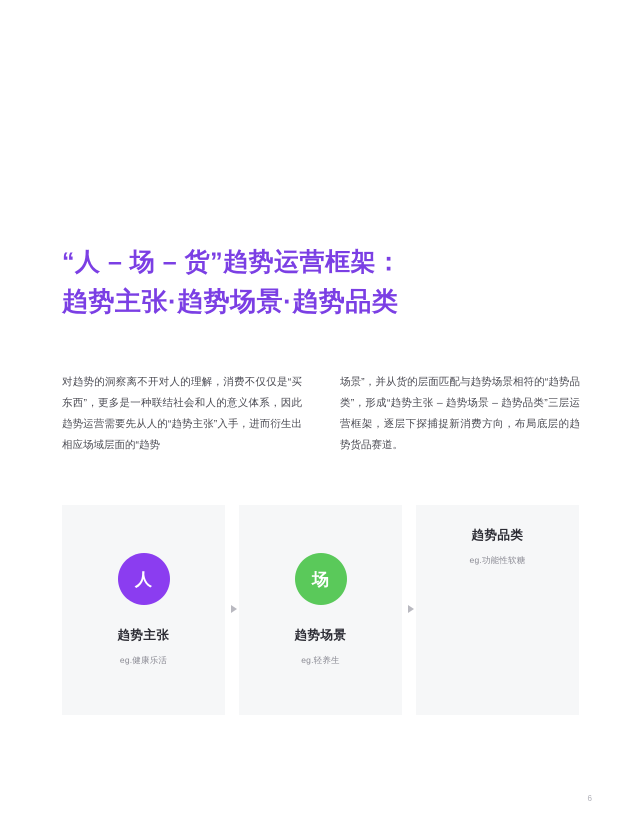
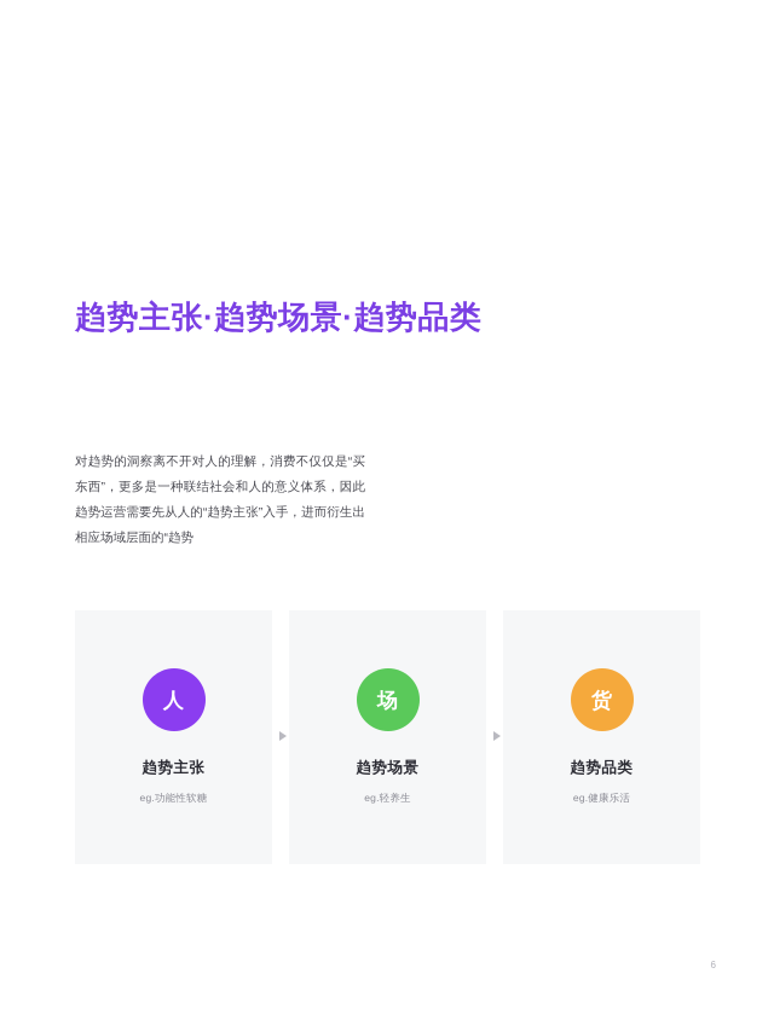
- “人 – 场 – 货”趋势运营框架：
  趋势主张·趋势场景·趋势品类
  对趋势的洞察离不开对人的理解，消费不仅仅是“买东西”，更多是一种联结社会和人的意义体系，因此趋势运营需要先从人的“趋势主张”入手，进而衍生出相应场域层面的“趋势
- 场景”，并从货的层面匹配与趋势场景相符的“趋势品类”，形成“趋势主张 – 趋势场景 – 趋势品类”三层运营框架，逐层下探捕捉新消费方向，布局底层的趋势货品赛道。
  人
  趋势主张
- eg.健康乐活
+ eg.功能性软糖
  场
  趋势场景
  eg.轻养生
+ 货
  趋势品类
- eg.功能性软糖
+ eg.健康乐活
  6
